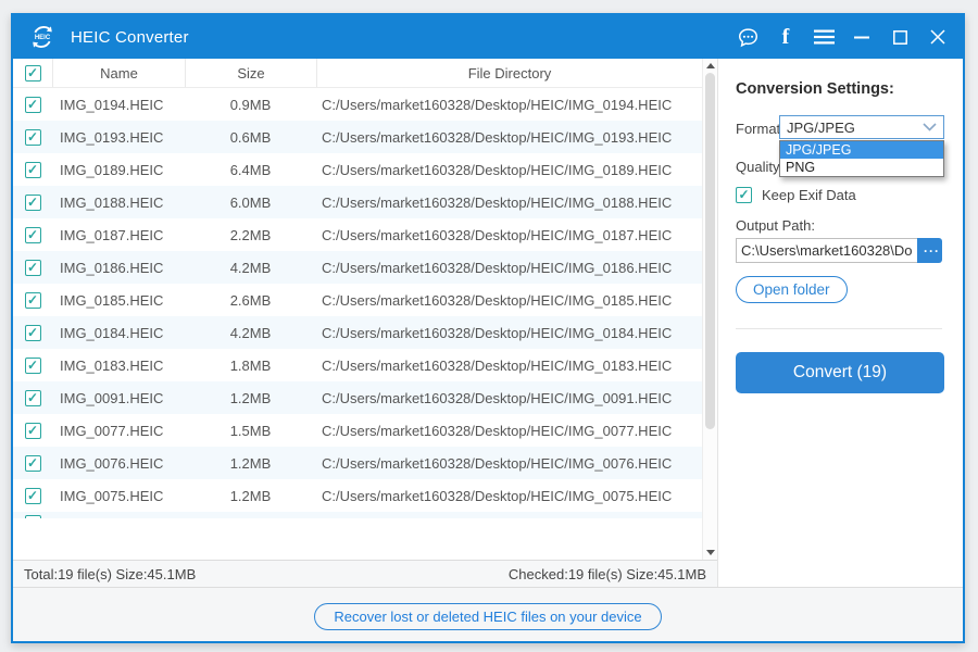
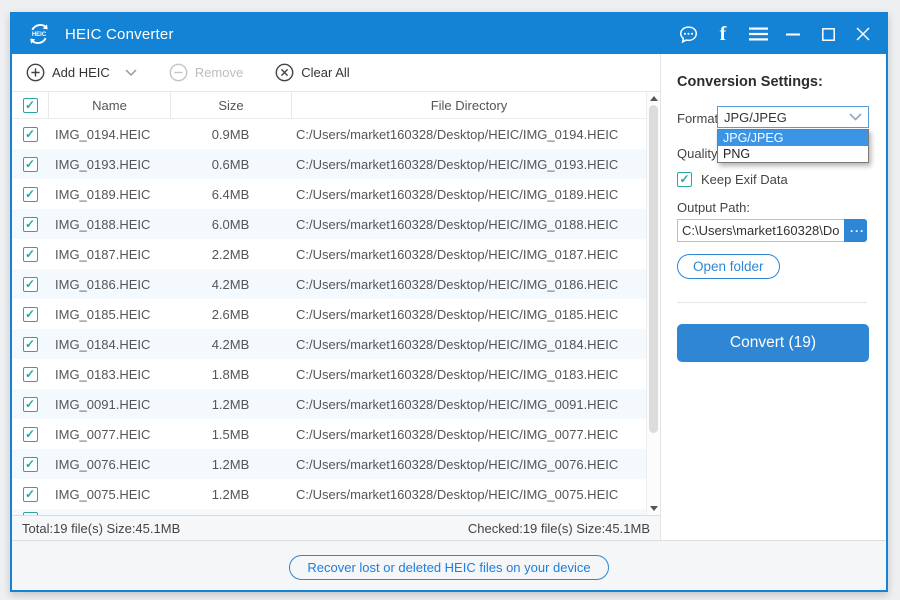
  HEIC Converter
  f
+ Add HEIC
+ Remove
+ Clear All
  ✓
  Name
  Size
  File Directory
  ✓
  IMG_0194.HEIC
  0.9MB
  C:/Users/market160328/Desktop/HEIC/IMG_0194.HEIC
  ✓
  IMG_0193.HEIC
  0.6MB
  C:/Users/market160328/Desktop/HEIC/IMG_0193.HEIC
  ✓
  IMG_0189.HEIC
  6.4MB
  C:/Users/market160328/Desktop/HEIC/IMG_0189.HEIC
  ✓
  IMG_0188.HEIC
  6.0MB
  C:/Users/market160328/Desktop/HEIC/IMG_0188.HEIC
  ✓
  IMG_0187.HEIC
  2.2MB
  C:/Users/market160328/Desktop/HEIC/IMG_0187.HEIC
  ✓
  IMG_0186.HEIC
  4.2MB
  C:/Users/market160328/Desktop/HEIC/IMG_0186.HEIC
  ✓
  IMG_0185.HEIC
  2.6MB
  C:/Users/market160328/Desktop/HEIC/IMG_0185.HEIC
  ✓
  IMG_0184.HEIC
  4.2MB
  C:/Users/market160328/Desktop/HEIC/IMG_0184.HEIC
  ✓
  IMG_0183.HEIC
  1.8MB
  C:/Users/market160328/Desktop/HEIC/IMG_0183.HEIC
  ✓
  IMG_0091.HEIC
  1.2MB
  C:/Users/market160328/Desktop/HEIC/IMG_0091.HEIC
  ✓
  IMG_0077.HEIC
  1.5MB
  C:/Users/market160328/Desktop/HEIC/IMG_0077.HEIC
  ✓
  IMG_0076.HEIC
  1.2MB
  C:/Users/market160328/Desktop/HEIC/IMG_0076.HEIC
  ✓
  IMG_0075.HEIC
  1.2MB
  C:/Users/market160328/Desktop/HEIC/IMG_0075.HEIC
  Total:19 file(s) Size:45.1MB
  Checked:19 file(s) Size:45.1MB
  Conversion Settings:
  Forma
  JPG/JPEG
  JPG/JPEG
  PNG
  Quality
  ✓
  Keep Exif Data
  Output Path:
  C:\Users\market160328\Do
  ···
  Open folder
  Convert (19)
  Recover lost or deleted HEIC files on your device
